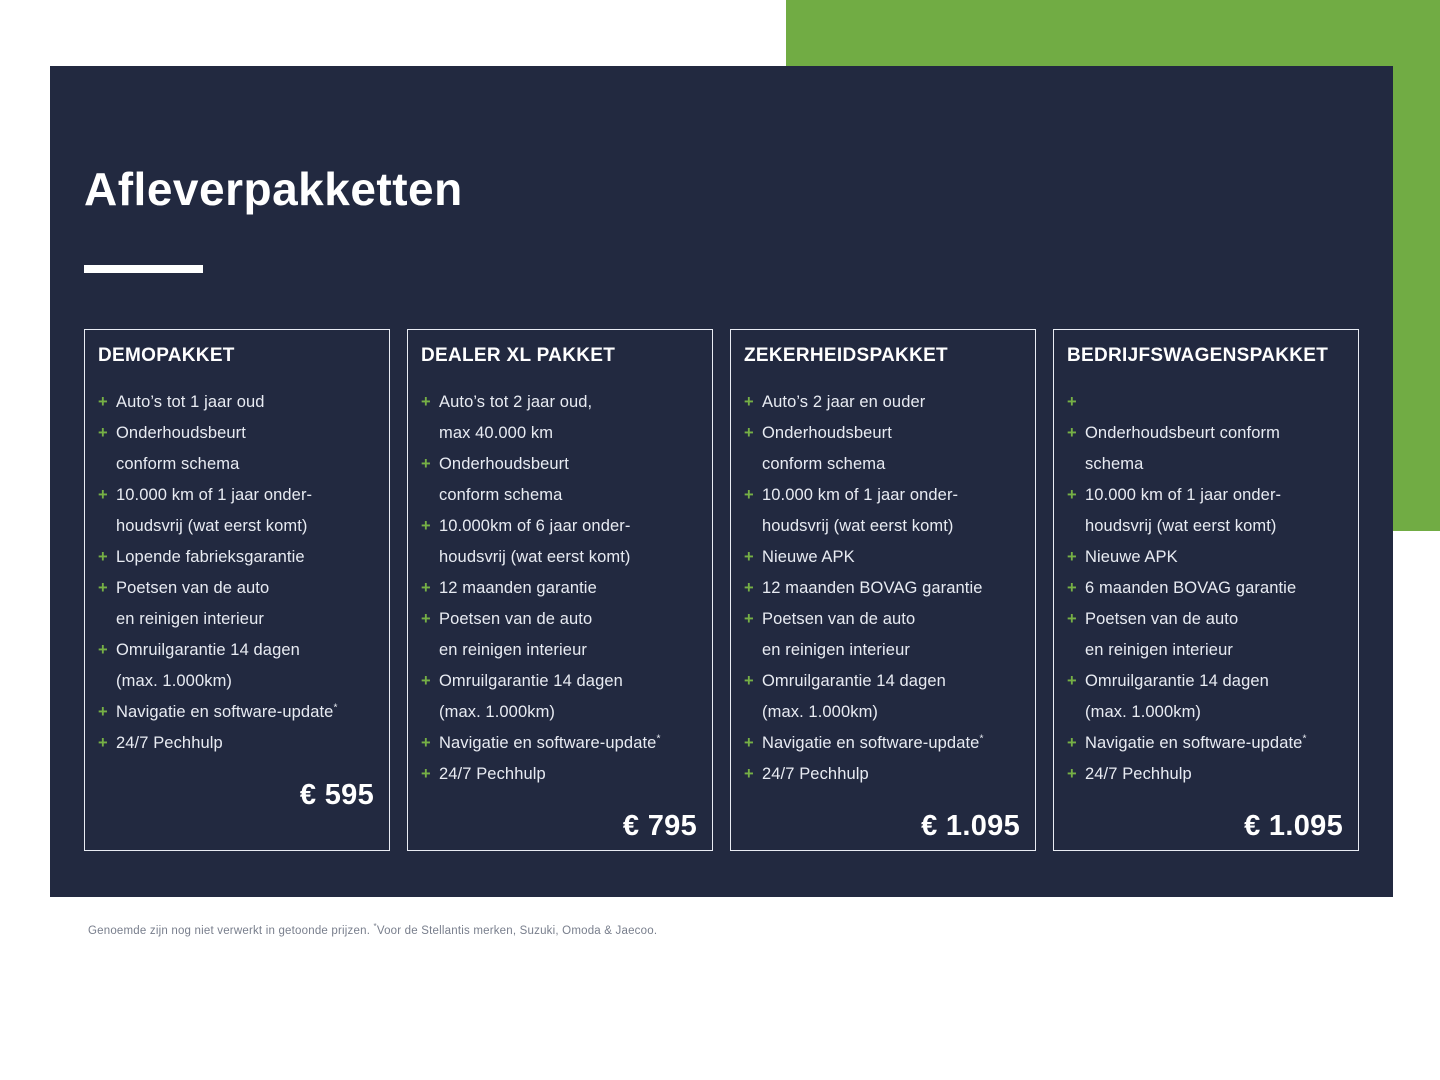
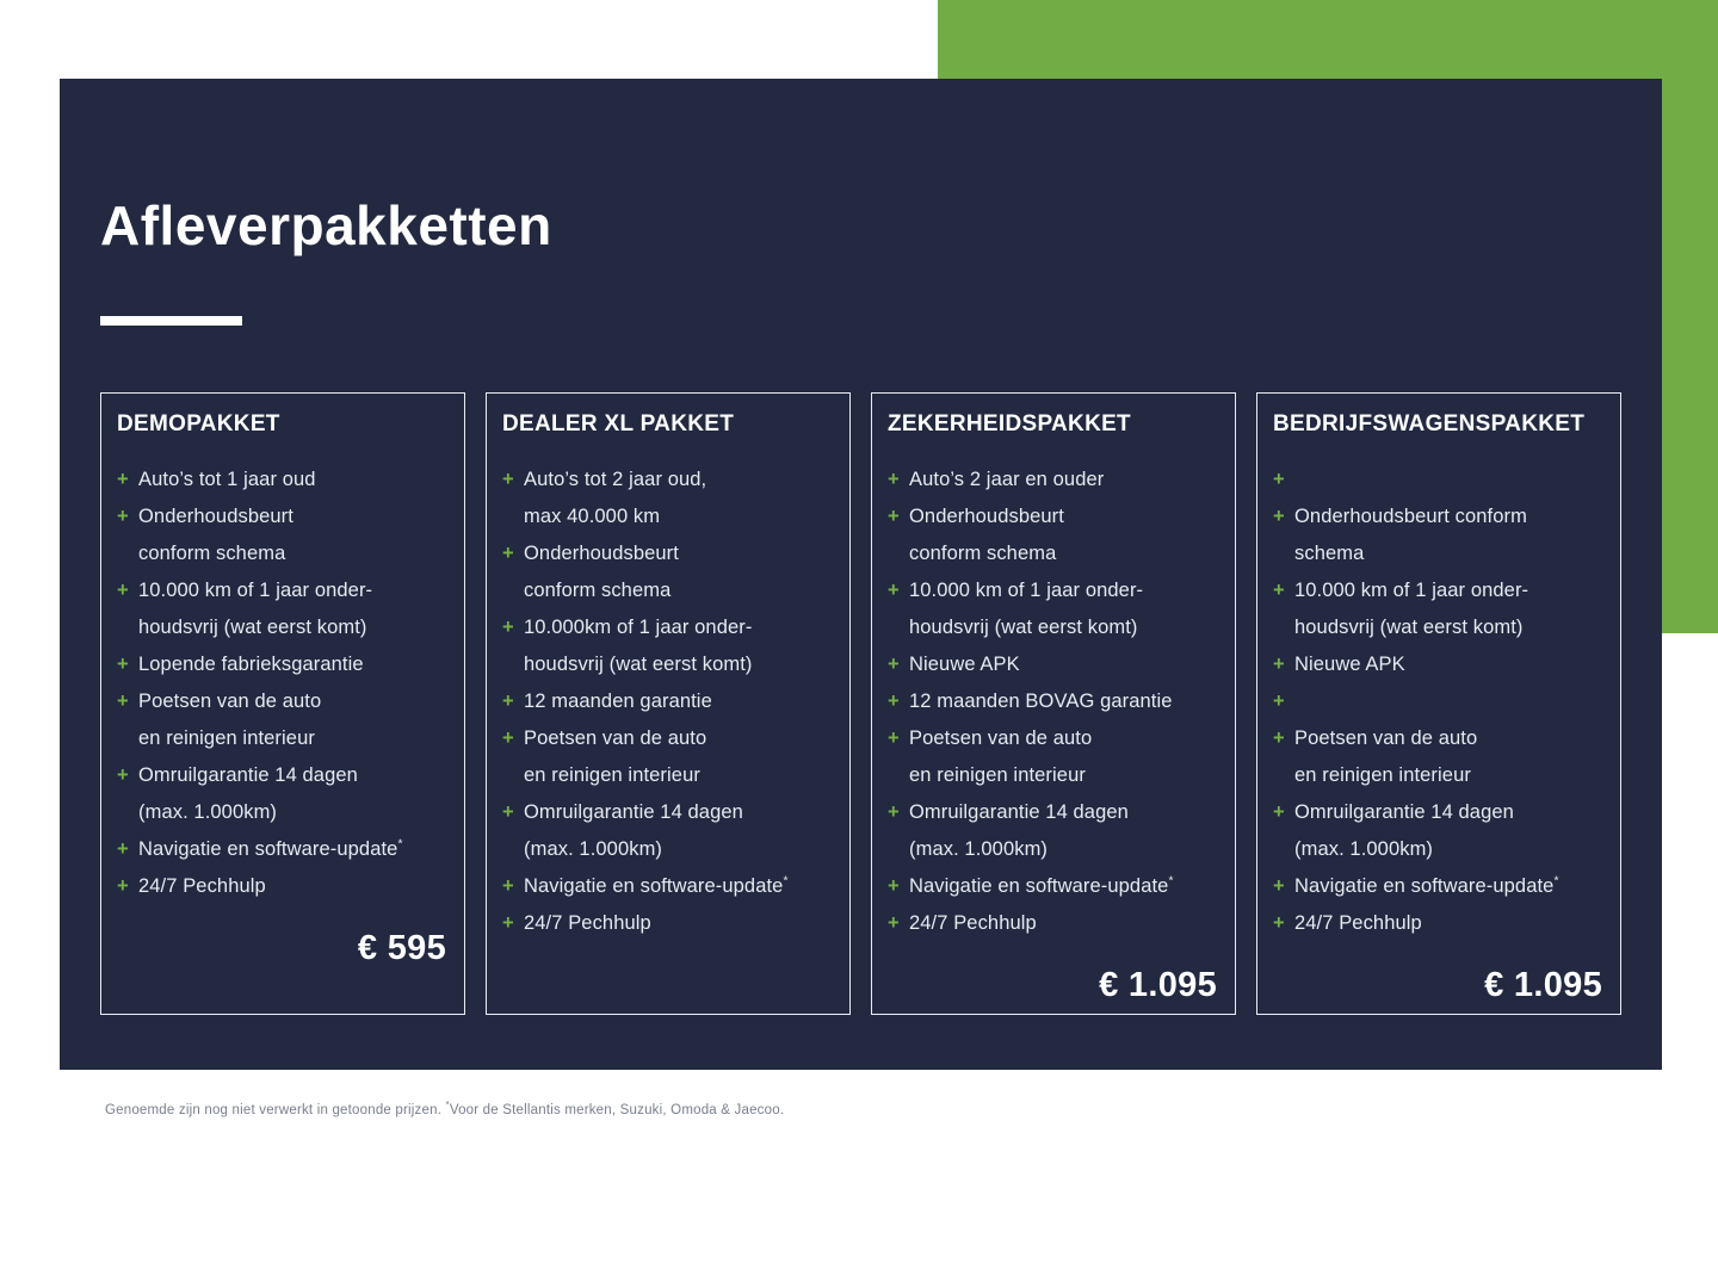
  Afleverpakketten
  DEMOPAKKET
  +
  Auto’s tot 1 jaar oud
  +
  Onderhoudsbeurt
  conform schema
  +
  10.000 km of 1 jaar onder-
  houdsvrij (wat eerst komt)
  +
  Lopende fabrieksgarantie
  +
  Poetsen van de auto
  en reinigen interieur
  +
  Omruilgarantie 14 dagen
  (max. 1.000km)
  +
  Navigatie en software-update*
  +
  24/7 Pechhulp
  € 595
  DEALER XL PAKKET
  +
  Auto’s tot 2 jaar oud,
  max 40.000 km
  +
  Onderhoudsbeurt
  conform schema
  +
- 10.000km of 6 jaar onder-
+ 10.000km of 1 jaar onder-
  houdsvrij (wat eerst komt)
  +
  12 maanden garantie
  +
  Poetsen van de auto
  en reinigen interieur
  +
  Omruilgarantie 14 dagen
  (max. 1.000km)
  +
  Navigatie en software-update*
  +
  24/7 Pechhulp
- € 795
  ZEKERHEIDSPAKKET
  +
  Auto’s 2 jaar en ouder
  +
  Onderhoudsbeurt
  conform schema
  +
  10.000 km of 1 jaar onder-
  houdsvrij (wat eerst komt)
  +
  Nieuwe APK
  +
  12 maanden BOVAG garantie
  +
  Poetsen van de auto
  en reinigen interieur
  +
  Omruilgarantie 14 dagen
  (max. 1.000km)
  +
  Navigatie en software-update*
  +
  24/7 Pechhulp
  € 1.095
  BEDRIJFSWAGENSPAKKET
  +
  +
  Onderhoudsbeurt conform
  schema
  +
  10.000 km of 1 jaar onder-
  houdsvrij (wat eerst komt)
  +
  Nieuwe APK
  +
- 6 maanden BOVAG garantie
  +
  Poetsen van de auto
  en reinigen interieur
  +
  Omruilgarantie 14 dagen
  (max. 1.000km)
  +
  Navigatie en software-update*
  +
  24/7 Pechhulp
  € 1.095
  Genoemde zijn nog niet verwerkt in getoonde prijzen. *Voor de Stellantis merken, Suzuki, Omoda & Jaecoo.
